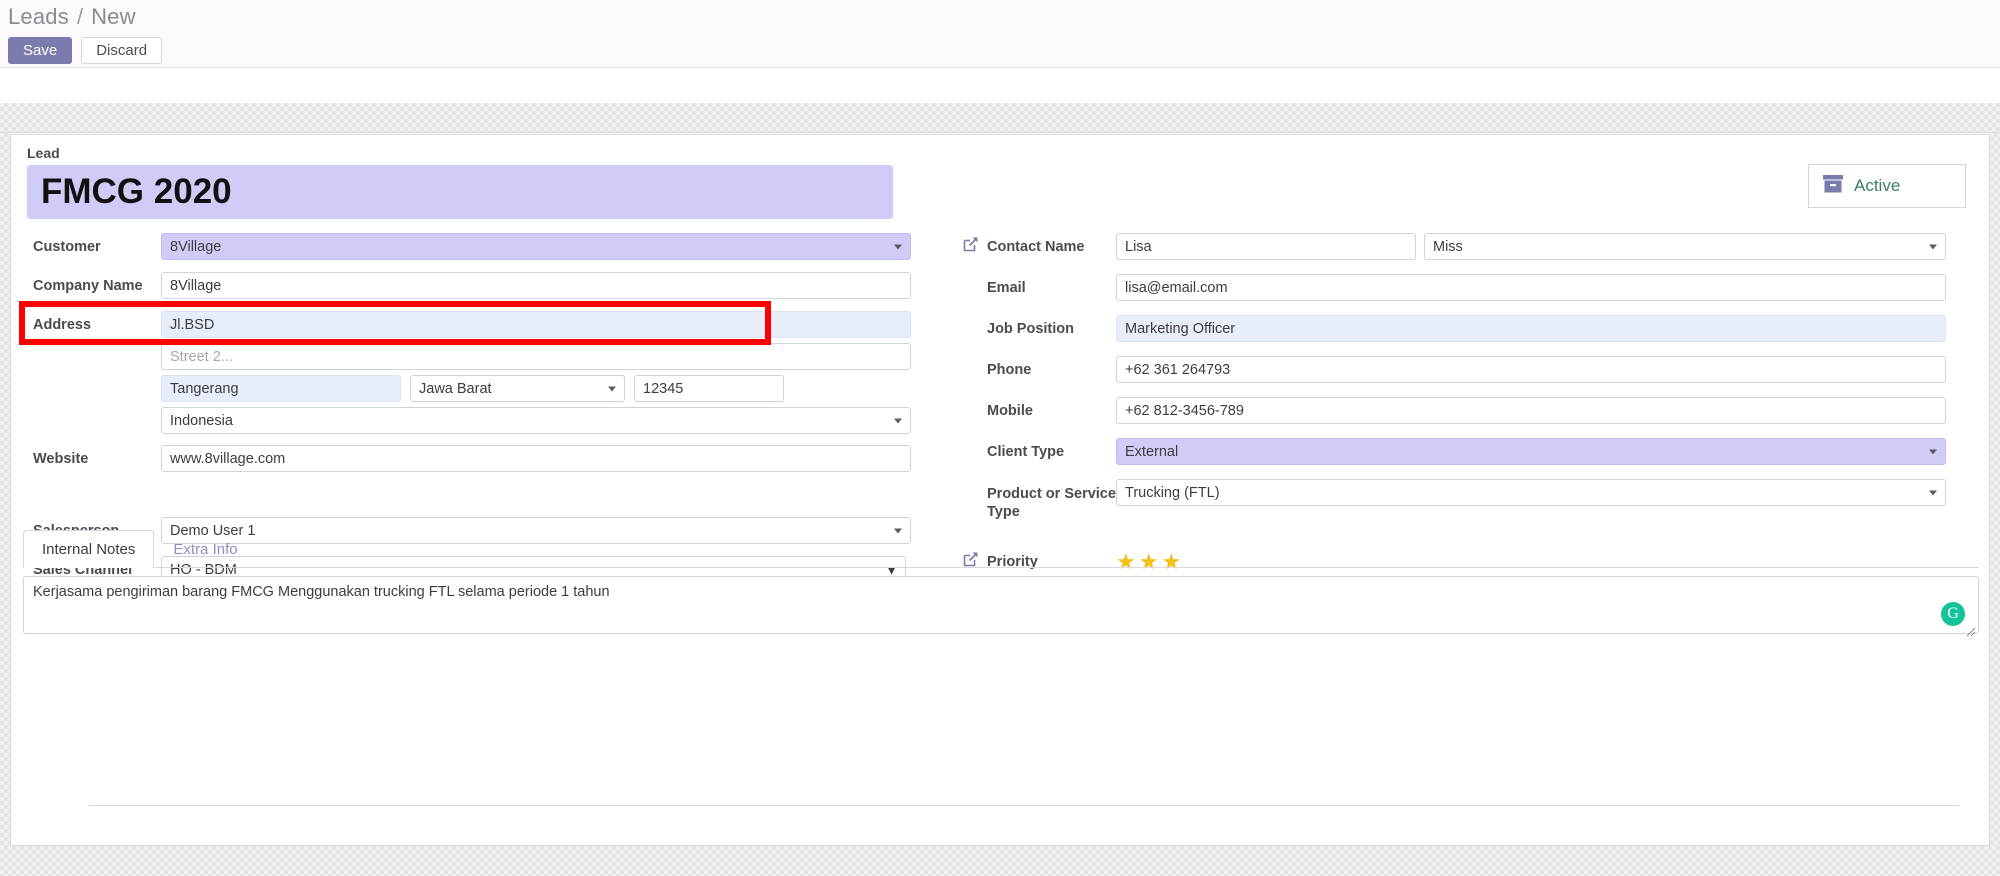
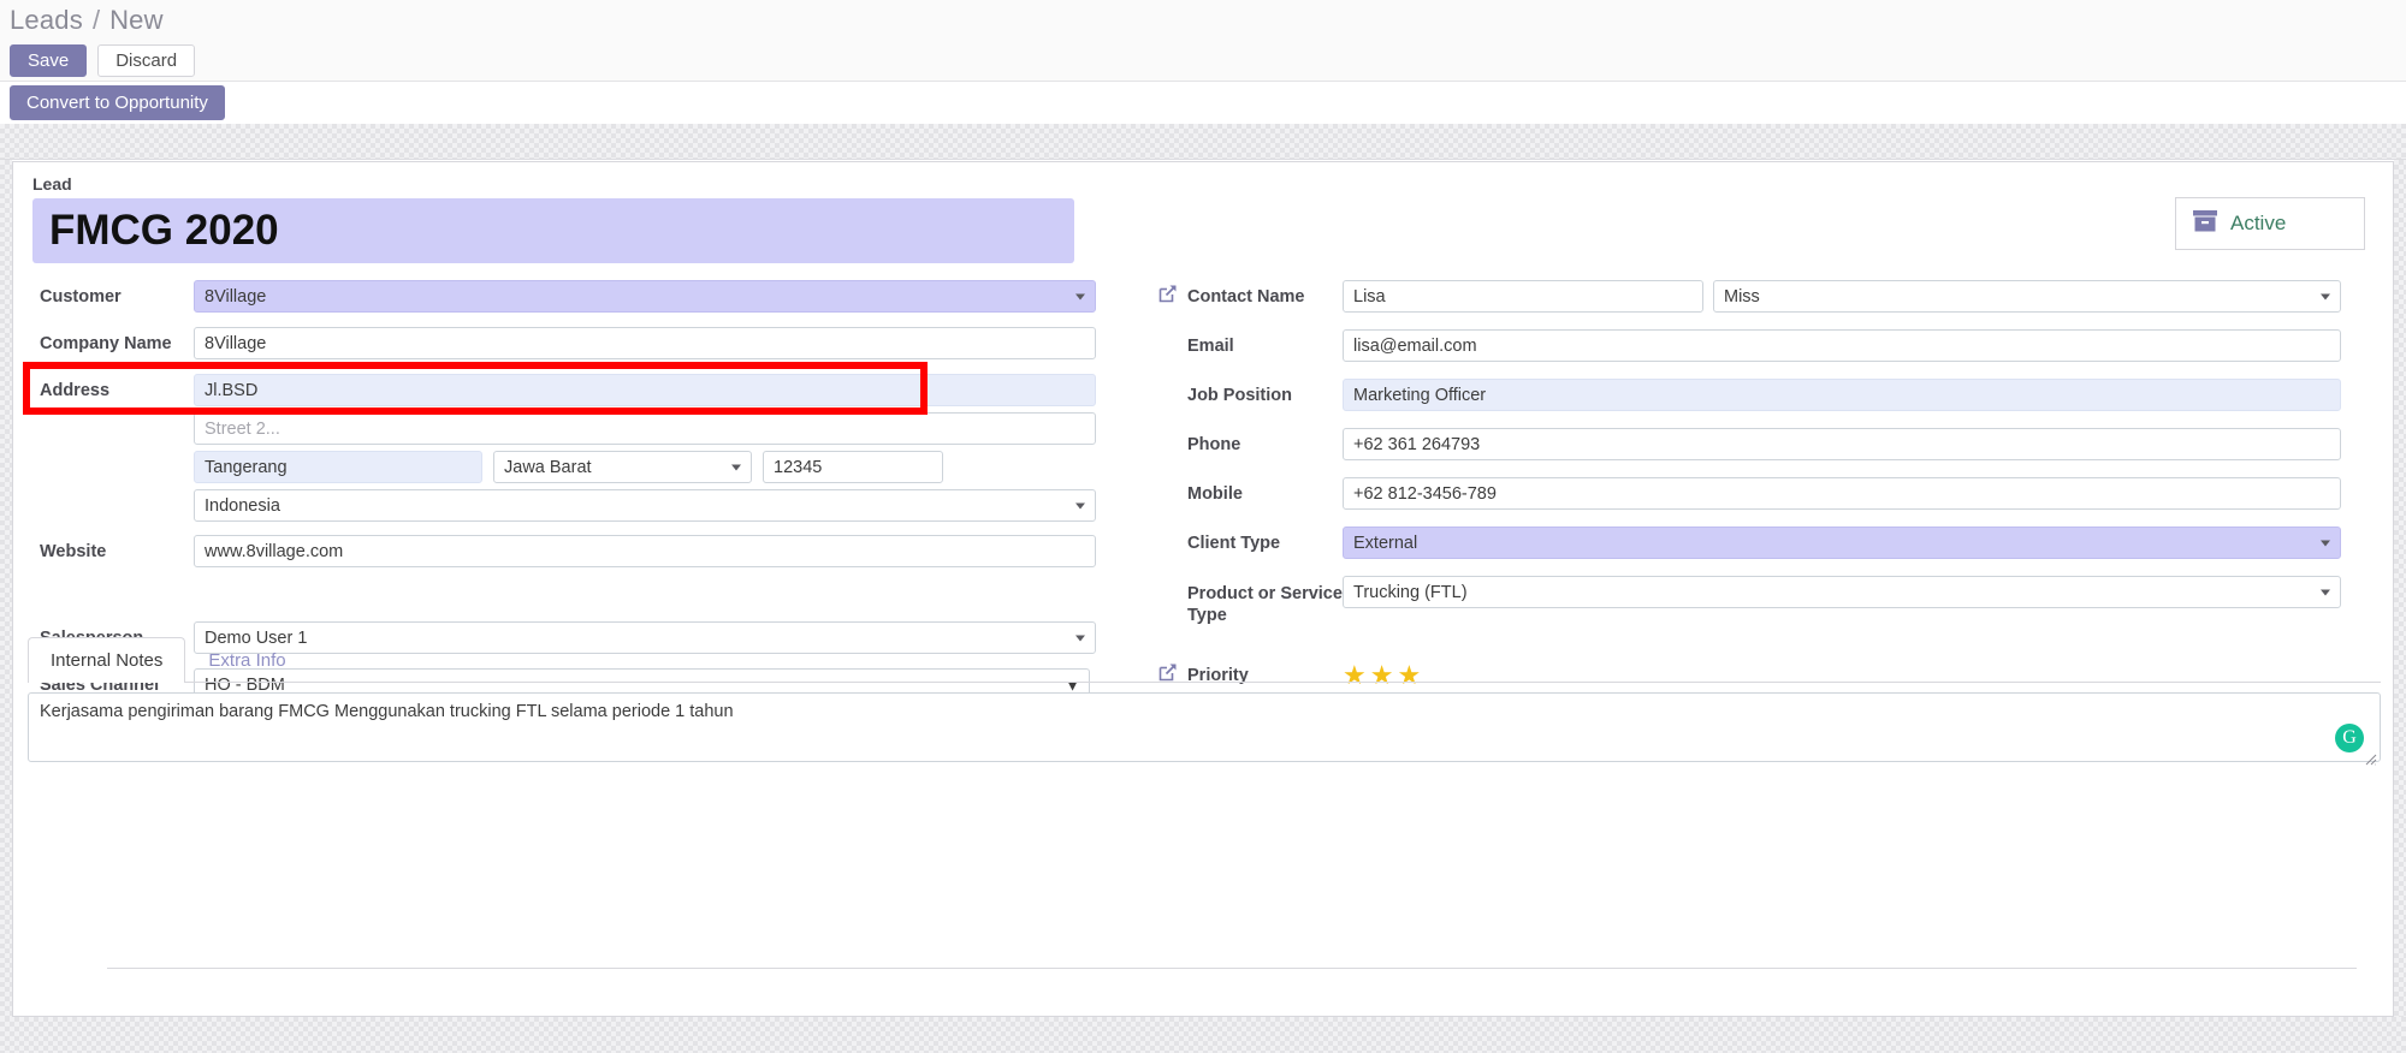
  Leads
  /
  New
  Save
  Discard
+ Convert to Opportunity
  Lead
  FMCG 2020
  Active
  Customer
  8Village
  Company Name
  8Village
  Address
  Jl.BSD
  Street 2...
  Tangerang
  Jawa Barat
  12345
  Indonesia
  Website
  www.8village.com
  Demo User 1
  Sales Channel
  HO - BDM
  ▼
  Contact Name
  Lisa
  Miss
  Email
  lisa@email.com
  Job Position
  Marketing Officer
  Phone
  +62 361 264793
  Mobile
  +62 812-3456-789
  Client Type
  External
  Product or Service Type
  Trucking (FTL)
  Priority
  ★
  ★
  ★
  Internal Notes
  Extra Info
  Kerjasama pengiriman barang FMCG Menggunakan trucking FTL selama periode 1 tahun
  G
